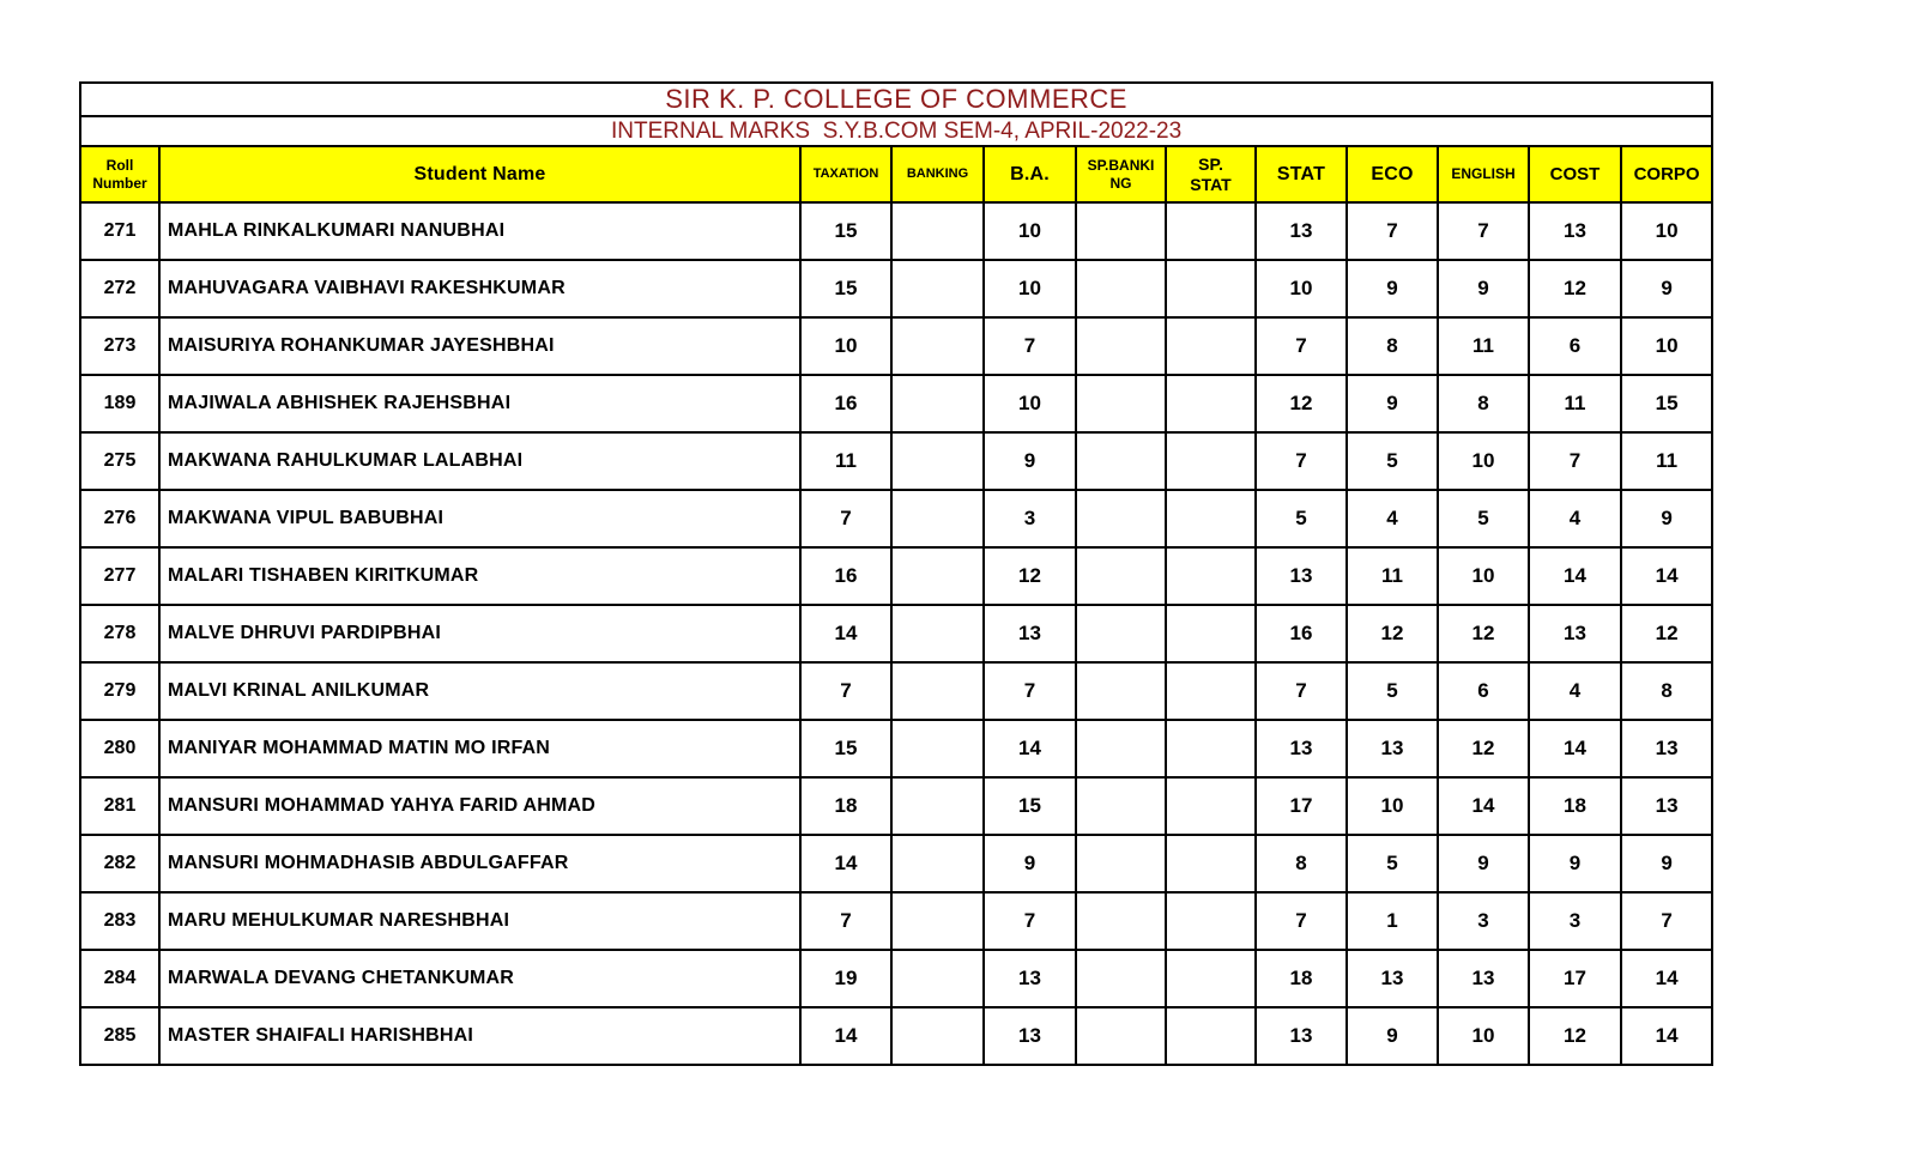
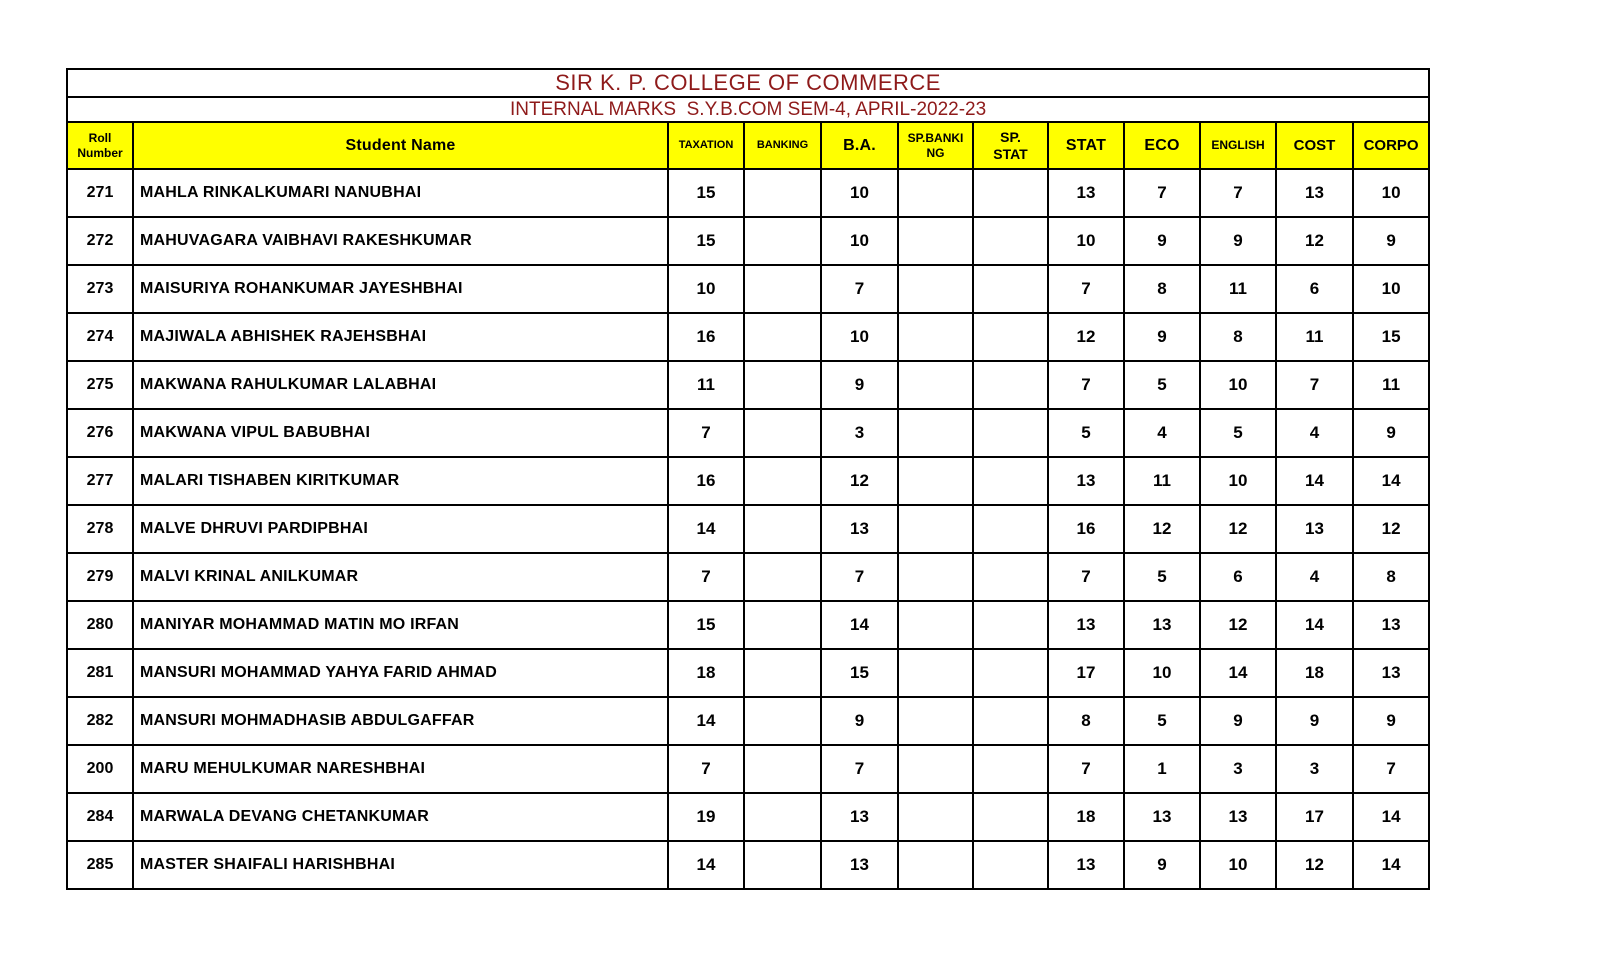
  SIR K. P. COLLEGE OF COMMERCE
  INTERNAL MARKS S.Y.B.COM SEM-4, APRIL-2022-23
  RollNumber	Student Name	TAXATION	BANKING	B.A.	SP.BANKING	SP.STAT	STAT	ECO	ENGLISH	COST	CORPO
  271	MAHLA RINKALKUMARI NANUBHAI	15		10			13	7	7	13	10
  272	MAHUVAGARA VAIBHAVI RAKESHKUMAR	15		10			10	9	9	12	9
  273	MAISURIYA ROHANKUMAR JAYESHBHAI	10		7			7	8	11	6	10
- 189	MAJIWALA ABHISHEK RAJEHSBHAI	16		10			12	9	8	11	15
+ 274	MAJIWALA ABHISHEK RAJEHSBHAI	16		10			12	9	8	11	15
  275	MAKWANA RAHULKUMAR LALABHAI	11		9			7	5	10	7	11
  276	MAKWANA VIPUL BABUBHAI	7		3			5	4	5	4	9
  277	MALARI TISHABEN KIRITKUMAR	16		12			13	11	10	14	14
  278	MALVE DHRUVI PARDIPBHAI	14		13			16	12	12	13	12
  279	MALVI KRINAL ANILKUMAR	7		7			7	5	6	4	8
  280	MANIYAR MOHAMMAD MATIN MO IRFAN	15		14			13	13	12	14	13
  281	MANSURI MOHAMMAD YAHYA FARID AHMAD	18		15			17	10	14	18	13
  282	MANSURI MOHMADHASIB ABDULGAFFAR	14		9			8	5	9	9	9
- 283	MARU MEHULKUMAR NARESHBHAI	7		7			7	1	3	3	7
+ 200	MARU MEHULKUMAR NARESHBHAI	7		7			7	1	3	3	7
  284	MARWALA DEVANG CHETANKUMAR	19		13			18	13	13	17	14
  285	MASTER SHAIFALI HARISHBHAI	14		13			13	9	10	12	14
